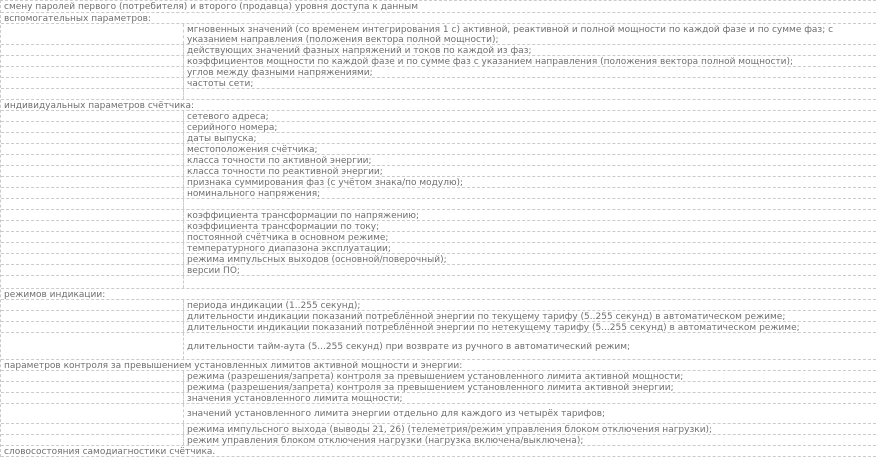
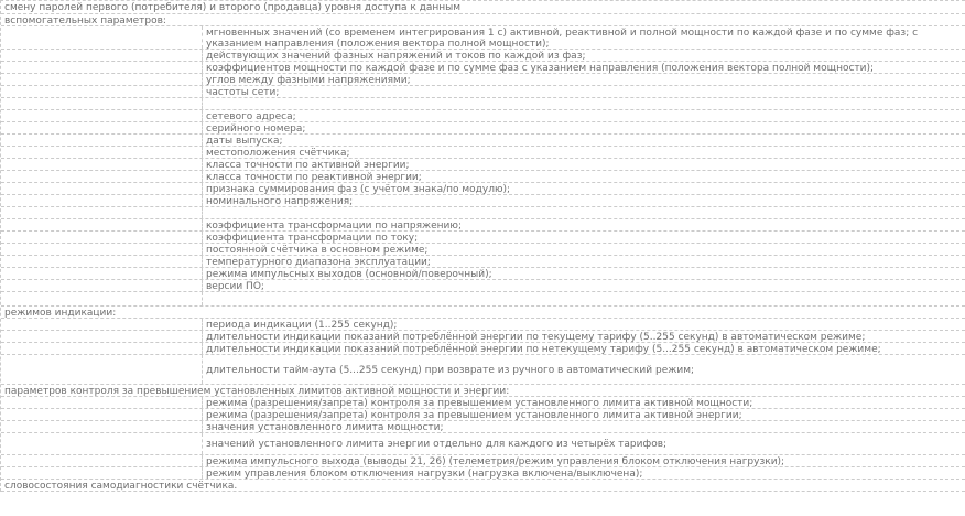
  смену паролей первого (потребителя) и второго (продавца) уровня доступа к данным
  вспомогательных параметров:
  мгновенных значений (со временем интегрирования 1 с) активной, реактивной и полной мощности по каждой фазе и по сумме фаз; с указанием направления (положения вектора полной мощности);
  действующих значений фазных напряжений и токов по каждой из фаз;
  коэффициентов мощности по каждой фазе и по сумме фаз с указанием направления (положения вектора полной мощности);
  углов между фазными напряжениями;
  частоты сети;
- индивидуальных параметров счётчика:
  сетевого адреса;
  серийного номера;
  даты выпуска;
  местоположения счётчика;
  класса точности по активной энергии;
  класса точности по реактивной энергии;
  признака суммирования фаз (с учётом знака/по модулю);
  номинального напряжения;
  коэффициента трансформации по напряжению;
  коэффициента трансформации по току;
  постоянной счётчика в основном режиме;
  температурного диапазона эксплуатации;
  режима импульсных выходов (основной/поверочный);
  версии ПО;
  режимов индикации:
  периода индикации (1..255 секунд);
  длительности индикации показаний потреблённой энергии по текущему тарифу (5..255 секунд) в автоматическом режиме;
  длительности индикации показаний потреблённой энергии по нетекущему тарифу (5...255 секунд) в автоматическом режиме;
  длительности тайм-аута (5...255 секунд) при возврате из ручного в автоматический режим;
  параметров контроля за превышением установленных лимитов активной мощности и энергии:
  режима (разрешения/запрета) контроля за превышением установленного лимита активной мощности;
  режима (разрешения/запрета) контроля за превышением установленного лимита активной энергии;
  значения установленного лимита мощности;
  значений установленного лимита энергии отдельно для каждого из четырёх тарифов;
  режима импульсного выхода (выводы 21, 26) (телеметрия/режим управления блоком отключения нагрузки);
  режим управления блоком отключения нагрузки (нагрузка включена/выключена);
  словосостояния самодиагностики счётчика.
